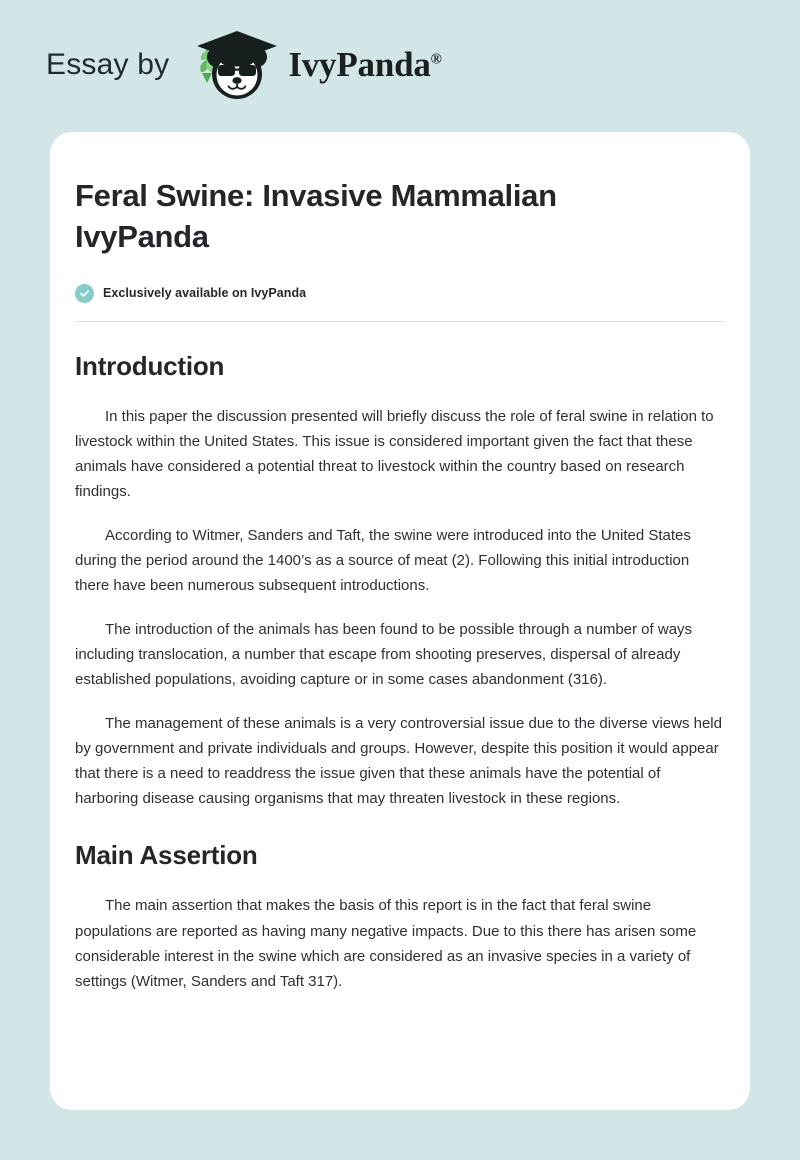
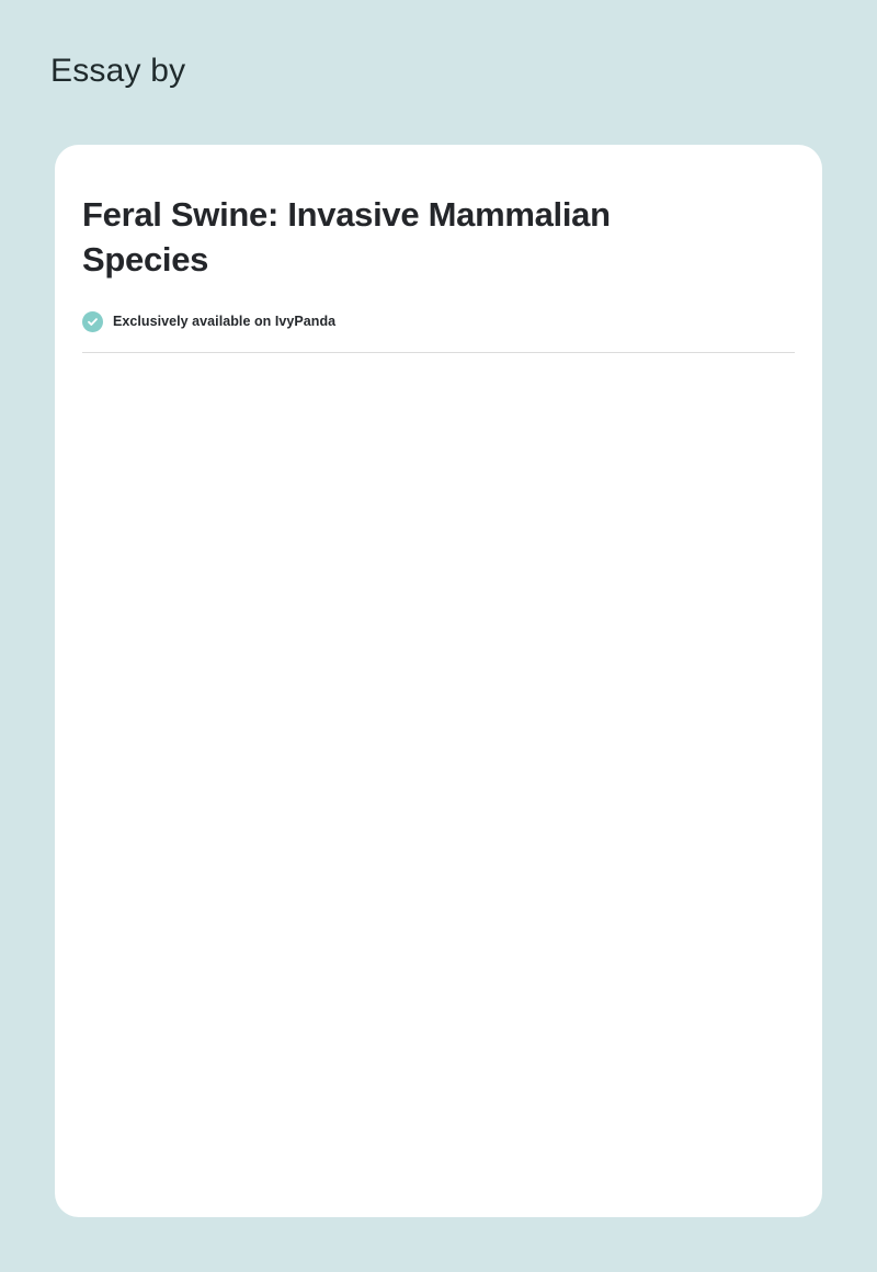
  Essay by
- IvyPanda®
- Feral Swine: Invasive Mammalian IvyPanda
+ Feral Swine: Invasive Mammalian Species
  Exclusively available on IvyPanda
- Introduction
- In this paper the discussion presented will briefly discuss the role of feral swine in relation to livestock within the United States. This issue is considered important given the fact that these animals have considered a potential threat to livestock within the country based on research findings.
- According to Witmer, Sanders and Taft, the swine were introduced into the United States during the period around the 1400’s as a source of meat (2). Following this initial introduction there have been numerous subsequent introductions.
- The introduction of the animals has been found to be possible through a number of ways including translocation, a number that escape from shooting preserves, dispersal of already established populations, avoiding capture or in some cases abandonment (316).
- The management of these animals is a very controversial issue due to the diverse views held by government and private individuals and groups. However, despite this position it would appear that there is a need to readdress the issue given that these animals have the potential of harboring disease causing organisms that may threaten livestock in these regions.
- Main Assertion
- The main assertion that makes the basis of this report is in the fact that feral swine populations are reported as having many negative impacts. Due to this there has arisen some considerable interest in the swine which are considered as an invasive species in a variety of settings (Witmer, Sanders and Taft 317).
